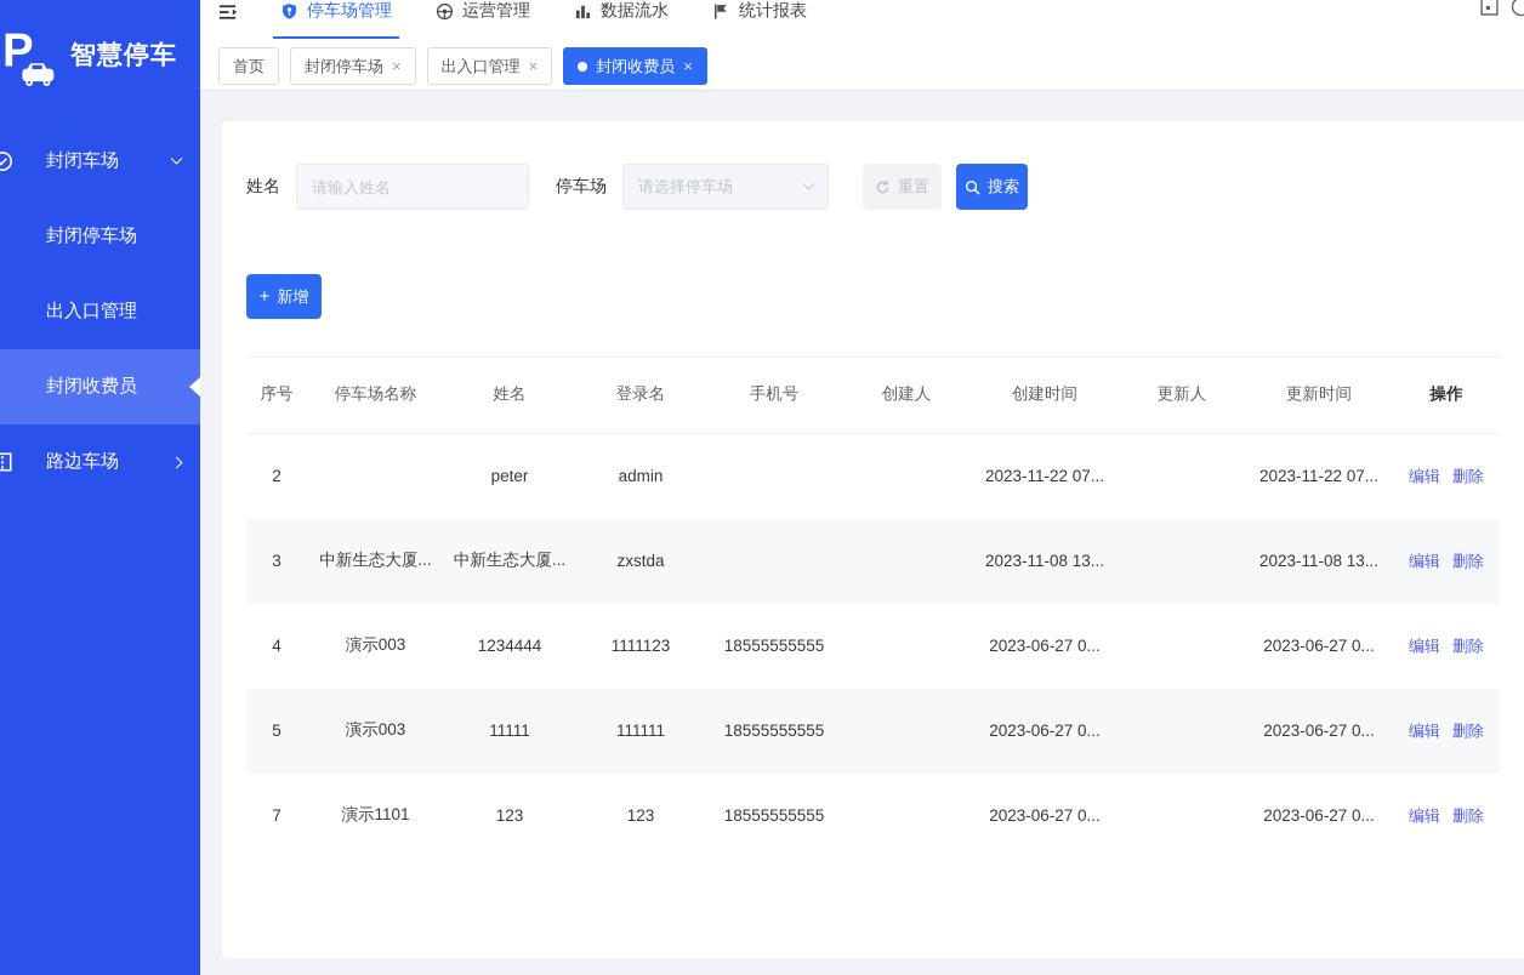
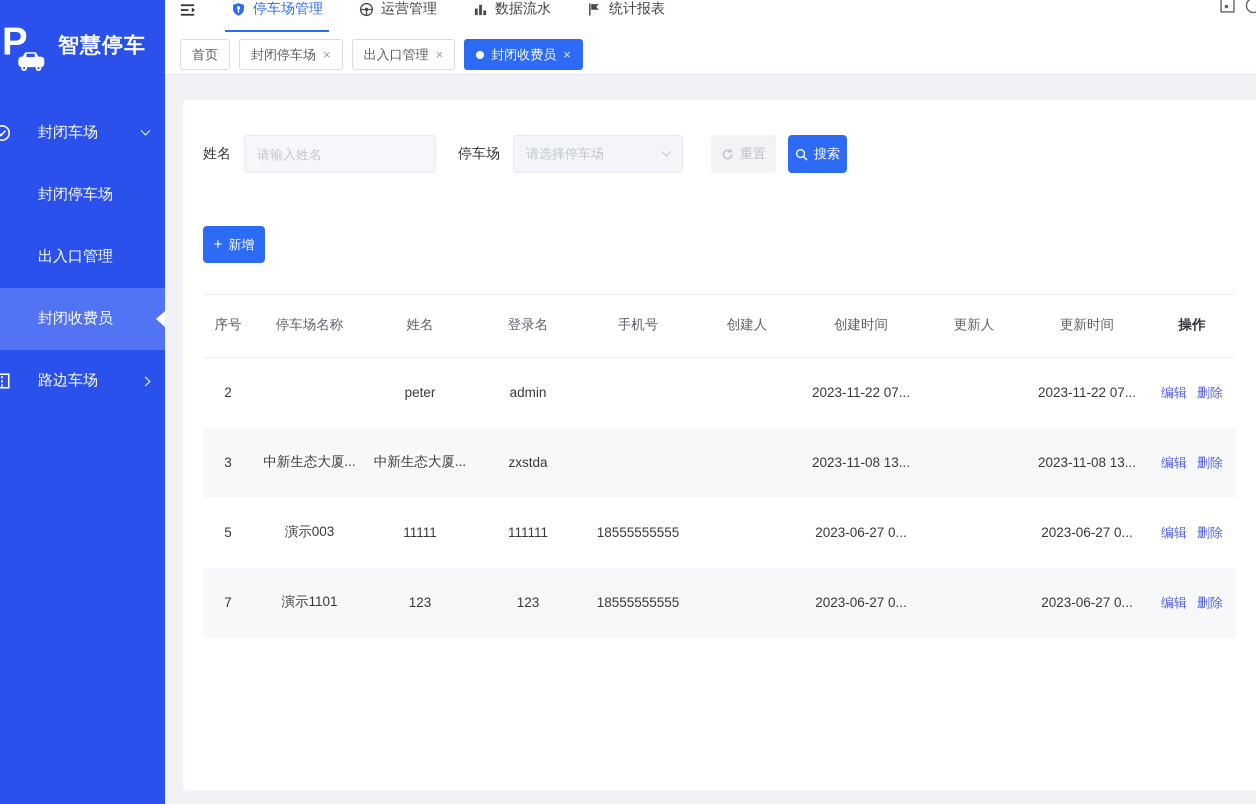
  P
  智慧停车
  封闭车场
  封闭停车场
  出入口管理
  封闭收费员
  路边车场
  停车场管理
  运营管理
  数据流水
  统计报表
  首页
  封闭停车场
  ×
  出入口管理
  ×
  封闭收费员
  ×
  姓名
  请输入姓名
  停车场
  请选择停车场
  重置
  搜索
  +
  新增
  序号	停车场名称	姓名	登录名	手机号	创建人	创建时间	更新人	更新时间	操作
  2		peter	admin			2023-11-22 07...		2023-11-22 07...	编辑 删除
  3	中新生态大厦...	中新生态大厦...	zxstda			2023-11-08 13...		2023-11-08 13...	编辑 删除
- 4	演示003	1234444	1111123	18555555555		2023-06-27 0...		2023-06-27 0...	编辑 删除
  5	演示003	11111	111111	18555555555		2023-06-27 0...		2023-06-27 0...	编辑 删除
  7	演示1101	123	123	18555555555		2023-06-27 0...		2023-06-27 0...	编辑 删除
